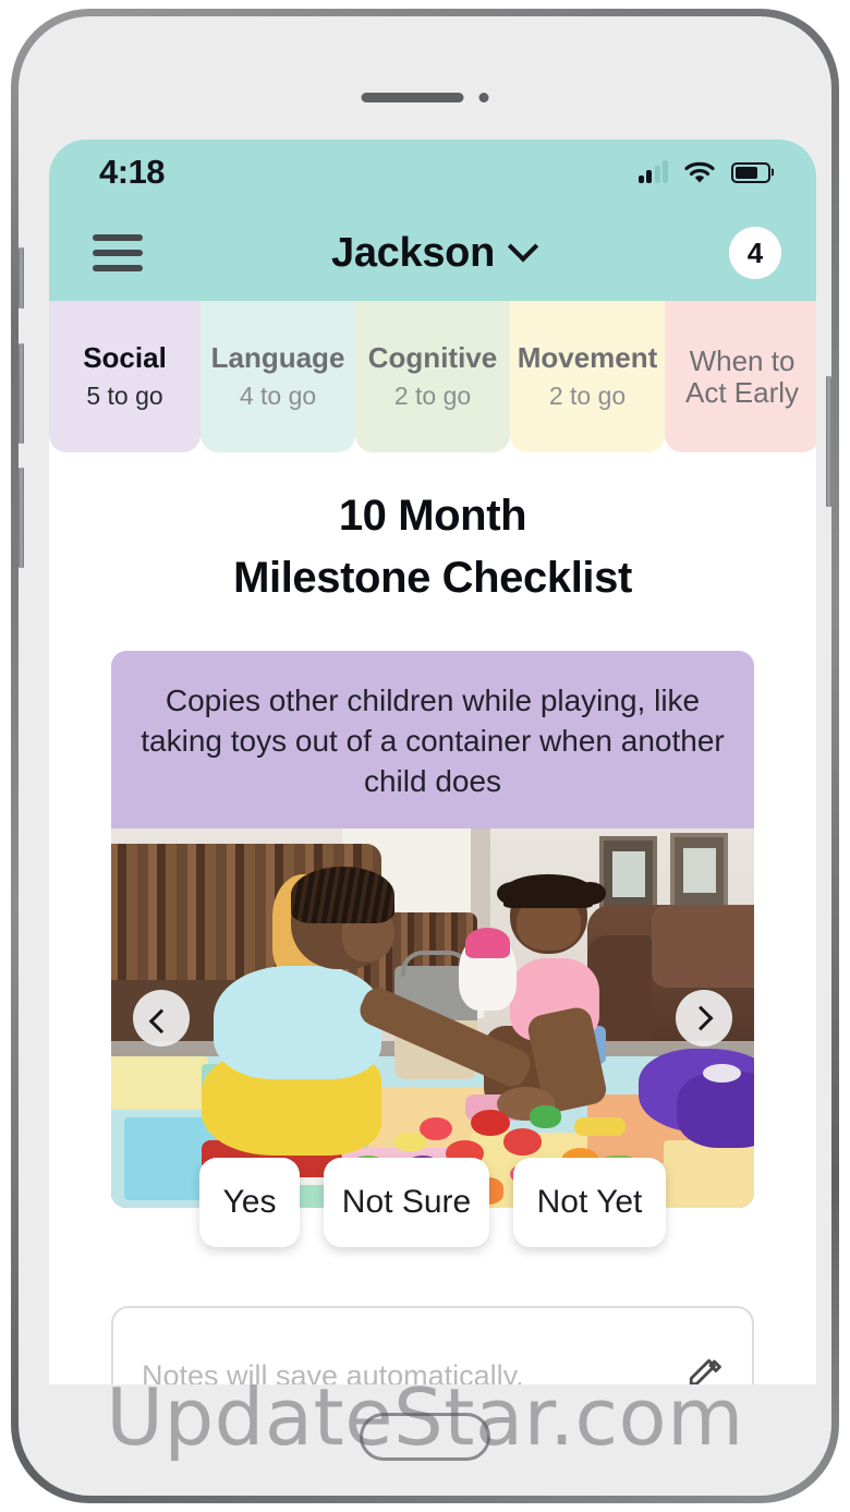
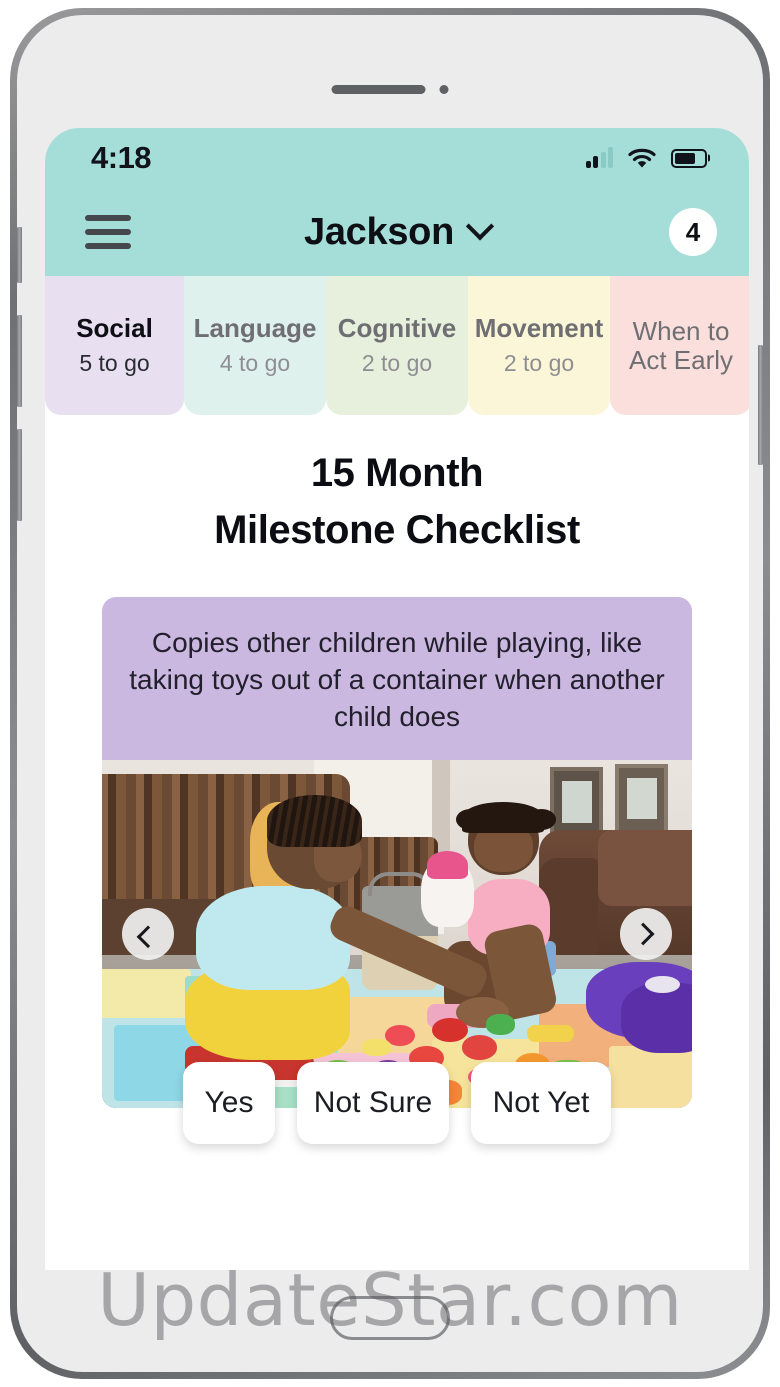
  4:18
  Jackson
  4
  Social
  5 to go
  Language
  4 to go
  Cognitive
  2 to go
  Movement
  2 to go
  When to
  Act Early
- 10 Month
+ 15 Month
  Milestone Checklist
  Copies other children while playing, like taking toys out of a container when another child does
  Yes
  Not Sure
  Not Yet
- Notes will save automatically.
  UpdateStar.com
